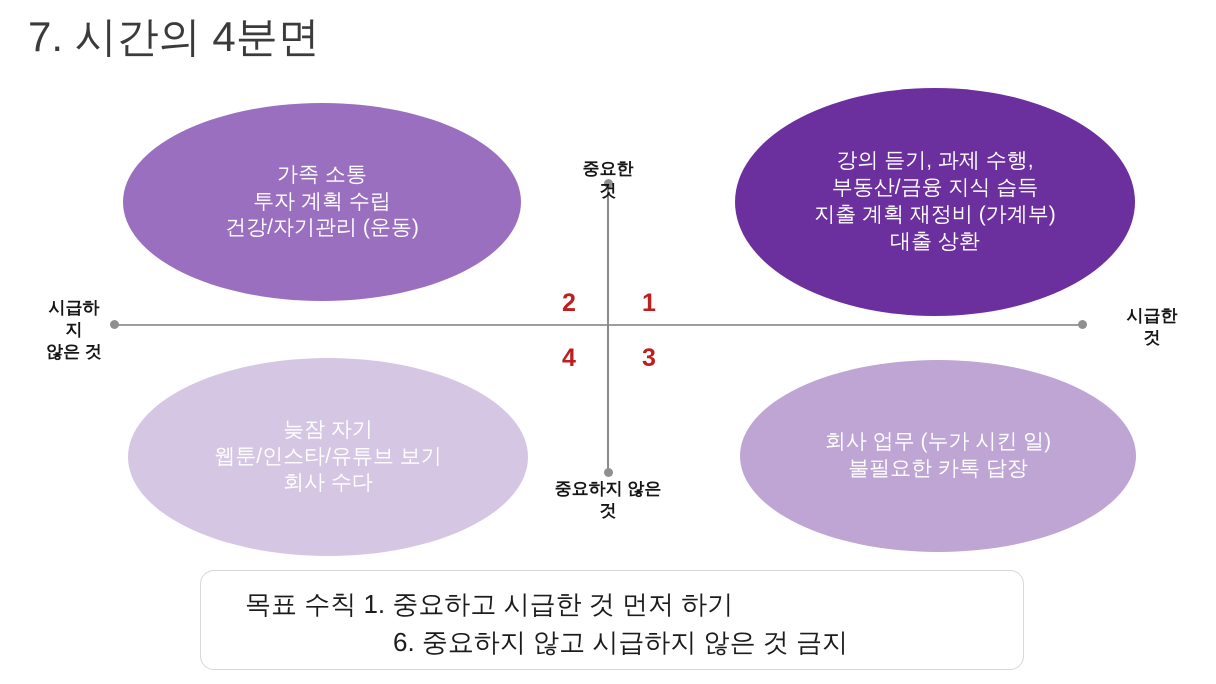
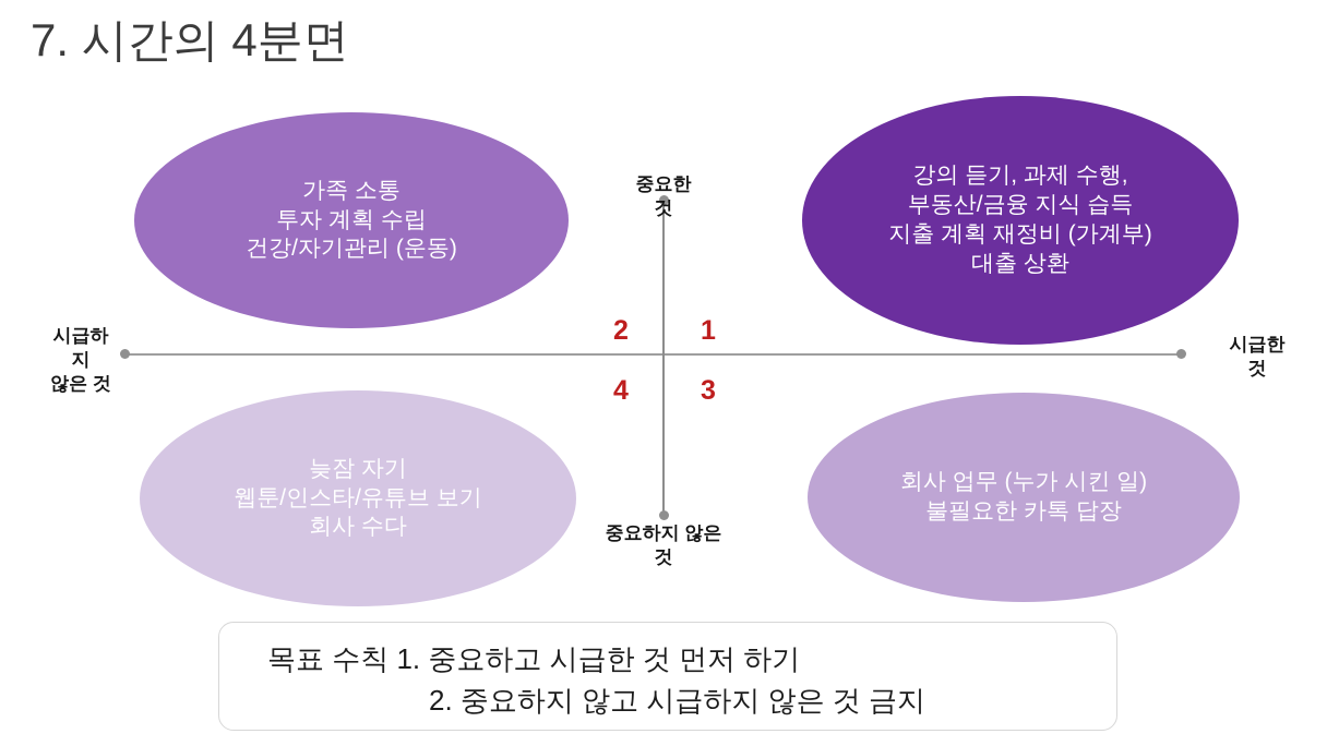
  7. 시간의 4분면
  가족 소통
  투자 계획 수립
  건강/자기관리 (운동)
  강의 듣기, 과제 수행,
  부동산/금융 지식 습득
  지출 계획 재정비 (가계부)
  대출 상환
  늦잠 자기
  웹툰/인스타/유튜브 보기
  회사 수다
  회사 업무 (누가 시킨 일)
  불필요한 카톡 답장
  중요한
  것
  중요하지 않은
  것
  시급하
  지
  않은 것
  시급한
  것
  2
  1
  4
  3
  목표 수칙 1. 중요하고 시급한 것 먼저 하기
- 6. 중요하지 않고 시급하지 않은 것 금지
+ 2. 중요하지 않고 시급하지 않은 것 금지
